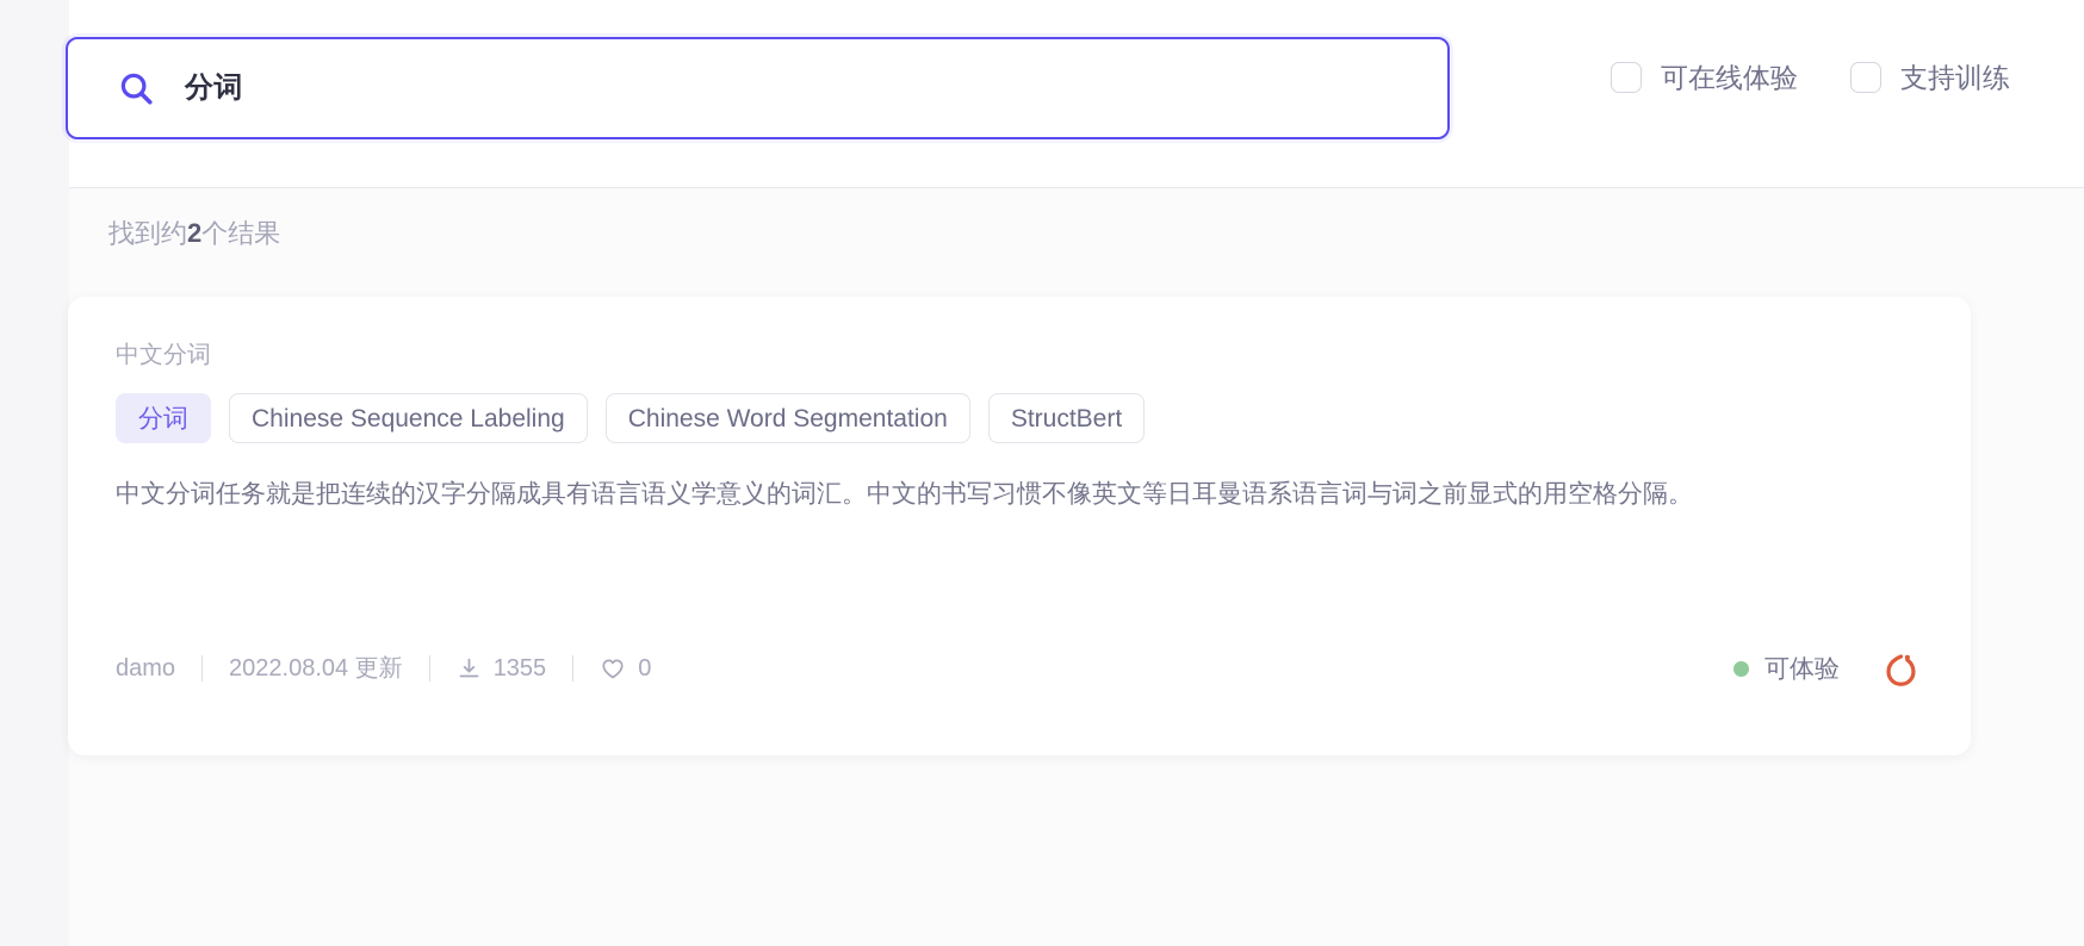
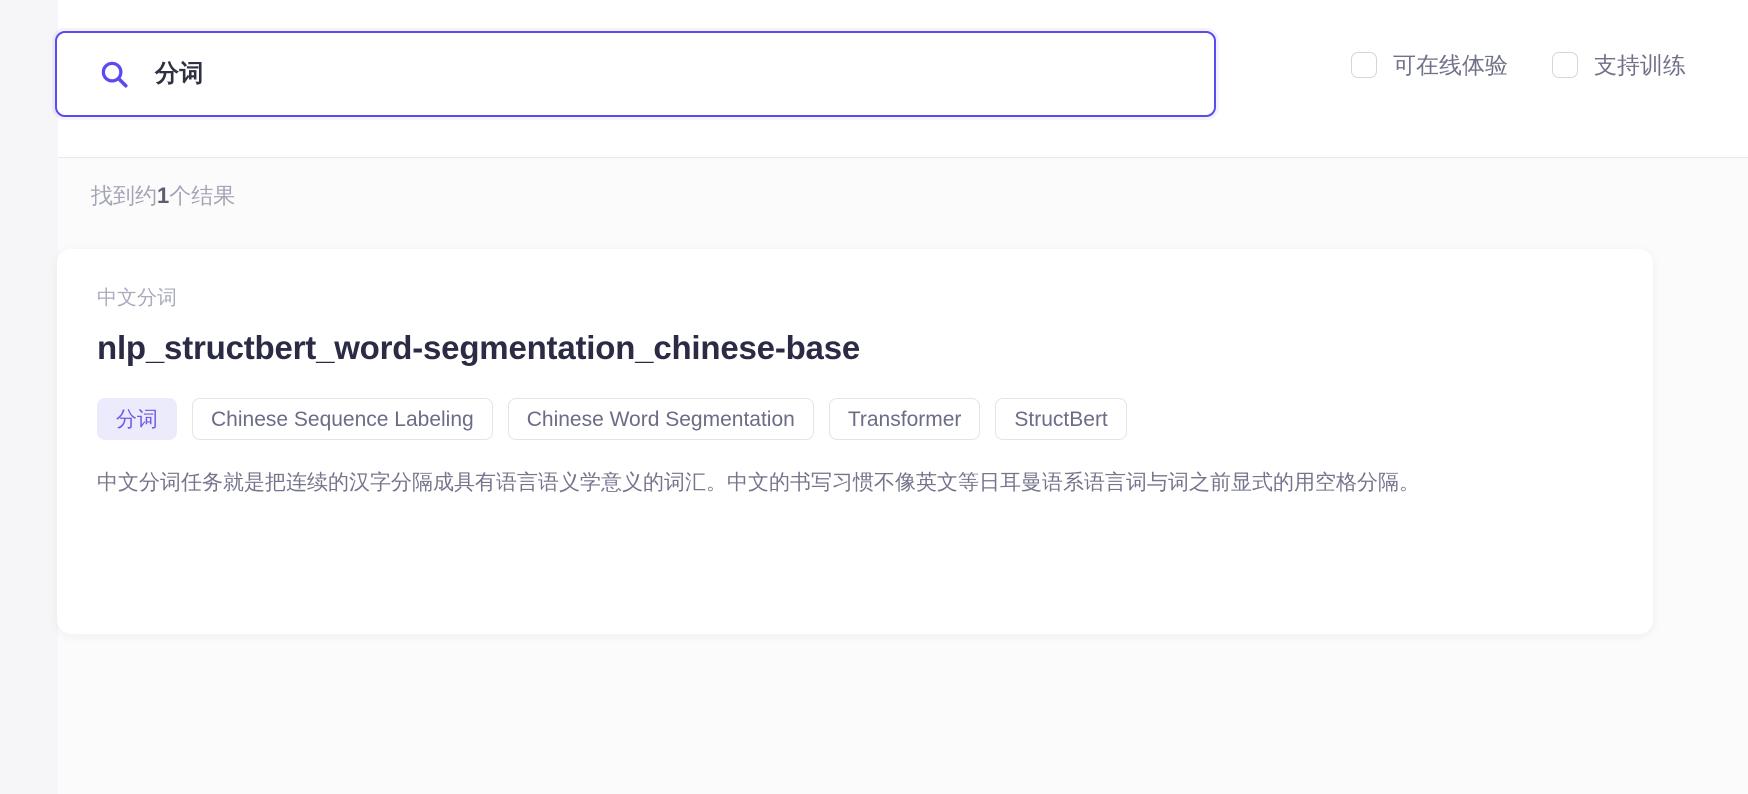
  分词
  可在线体验
  支持训练
- 找到约2个结果
+ 找到约1个结果
  中文分词
+ nlp_structbert_word-segmentation_chinese-base
  分词
  Chinese Sequence Labeling
  Chinese Word Segmentation
+ Transformer
  StructBert
  中文分词任务就是把连续的汉字分隔成具有语言语义学意义的词汇。中文的书写习惯不像英文等日耳曼语系语言词与词之前显式的用空格分隔。
- damo
- 2022.08.04 更新
- 1355
- 0
- 可体验
